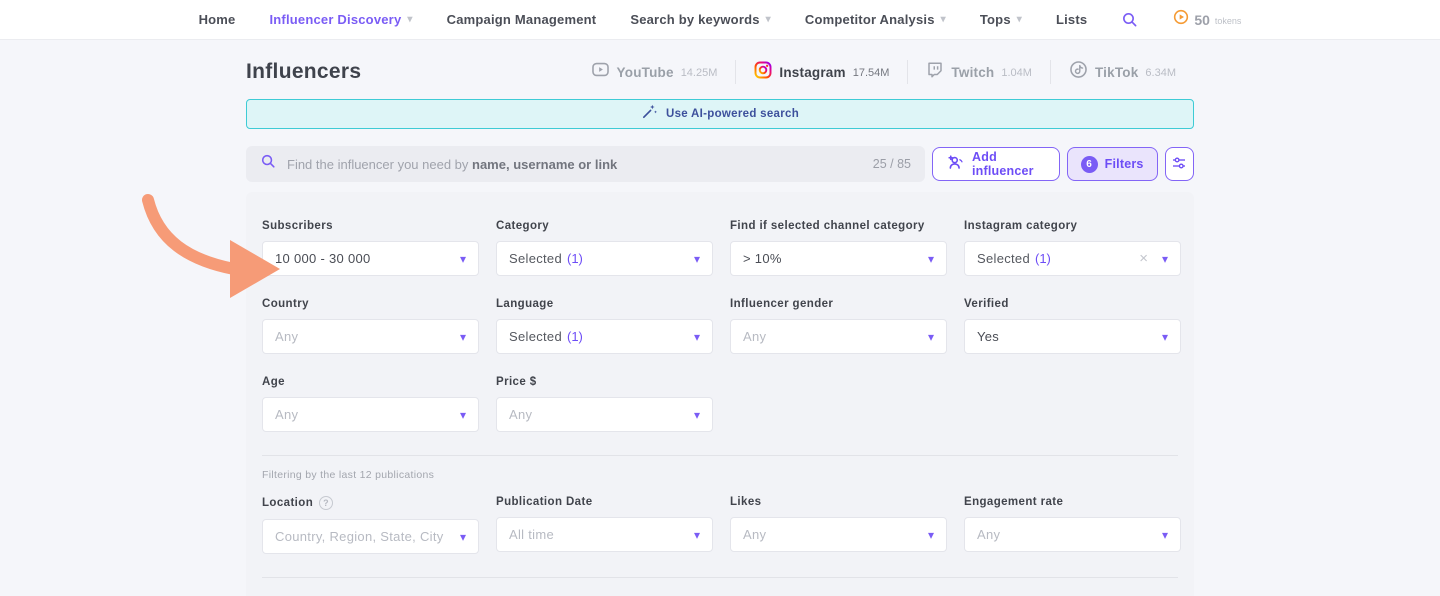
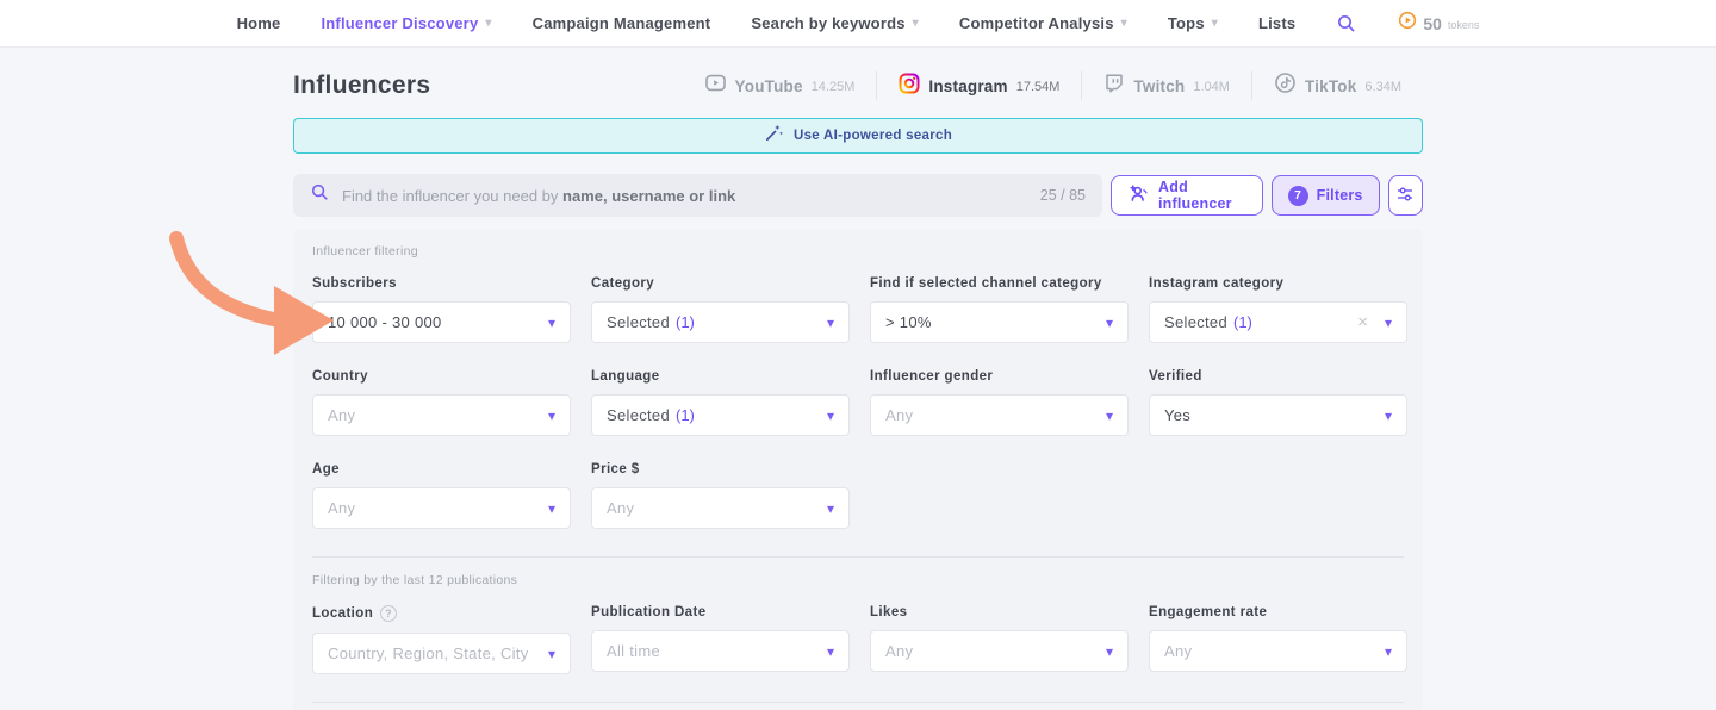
  Home
  Influencer Discovery
  ▾
  Campaign Management
  Search by keywords
  ▾
  Competitor Analysis
  ▾
  Tops
  ▾
  Lists
  50
  tokens
  Influencers
  YouTube
  14.25M
  Instagram
  17.54M
  Twitch
  1.04M
  TikTok
  6.34M
  Use AI-powered search
  Find the influencer you need by name, username or link
  25 / 85
  Add influencer
- 6
+ 7
  Filters
+ Influencer filtering
  Subscribers
  10 000 - 30 000
  ▾
  Category
  Selected
  (1)
  ▾
  Find if selected channel category
  > 10%
  ▾
  Instagram category
  Selected
  (1)
  ×
  ▾
  Country
  Any
  ▾
  Language
  Selected
  (1)
  ▾
  Influencer gender
  Any
  ▾
  Verified
  Yes
  ▾
  Age
  Any
  ▾
  Price $
  Any
  ▾
  Filtering by the last 12 publications
  Location
  ?
  Country, Region, State, City
  ▾
  Publication Date
  All time
  ▾
  Likes
  Any
  ▾
  Engagement rate
  Any
  ▾
